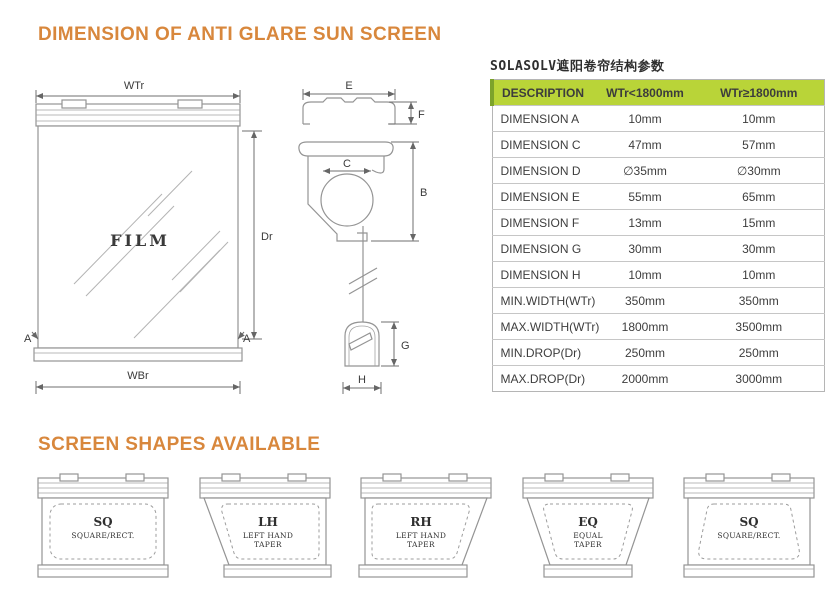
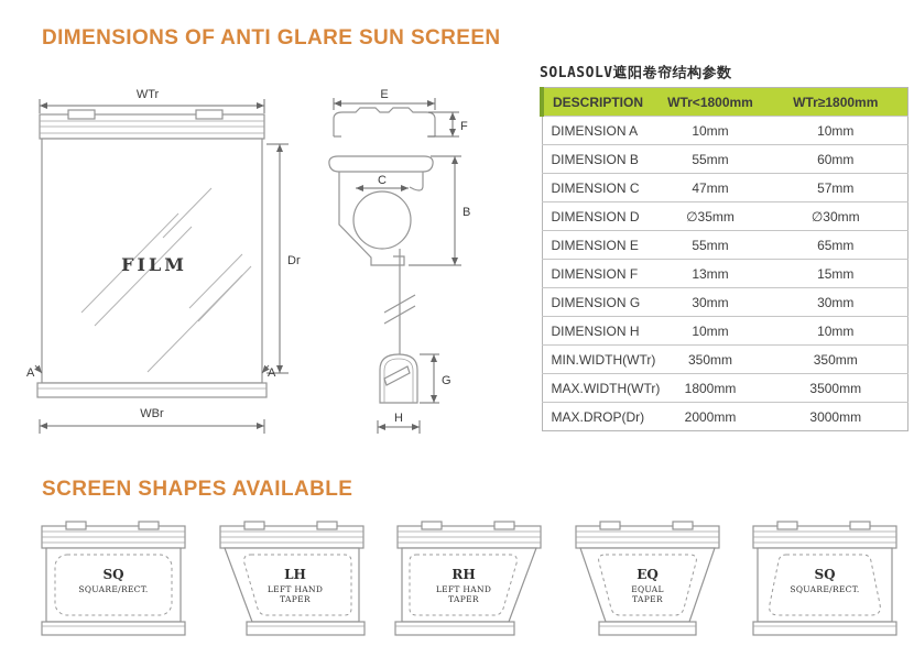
- DIMENSION OF ANTI GLARE SUN SCREEN
+ DIMENSIONS OF ANTI GLARE SUN SCREEN
  WTr
  FILM
  Dr
  A
  A
  WBr
  E
  F
  C
  B
  G
  H
  SOLASOLV遮阳卷帘结构参数
  DESCRIPTION	WTr<1800mm	WTr≥1800mm
  DIMENSION A	10mm	10mm
+ DIMENSION B	55mm	60mm
  DIMENSION C	47mm	57mm
  DIMENSION D	∅35mm	∅30mm
  DIMENSION E	55mm	65mm
  DIMENSION F	13mm	15mm
  DIMENSION G	30mm	30mm
  DIMENSION H	10mm	10mm
  MIN.WIDTH(WTr)	350mm	350mm
  MAX.WIDTH(WTr)	1800mm	3500mm
- MIN.DROP(Dr)	250mm	250mm
  MAX.DROP(Dr)	2000mm	3000mm
  SCREEN SHAPES AVAILABLE
  SQ
  SQUARE/RECT.
  LH
  LEFT HAND
  TAPER
  RH
  LEFT HAND
  TAPER
  EQ
  EQUAL
  TAPER
  SQ
  SQUARE/RECT.
